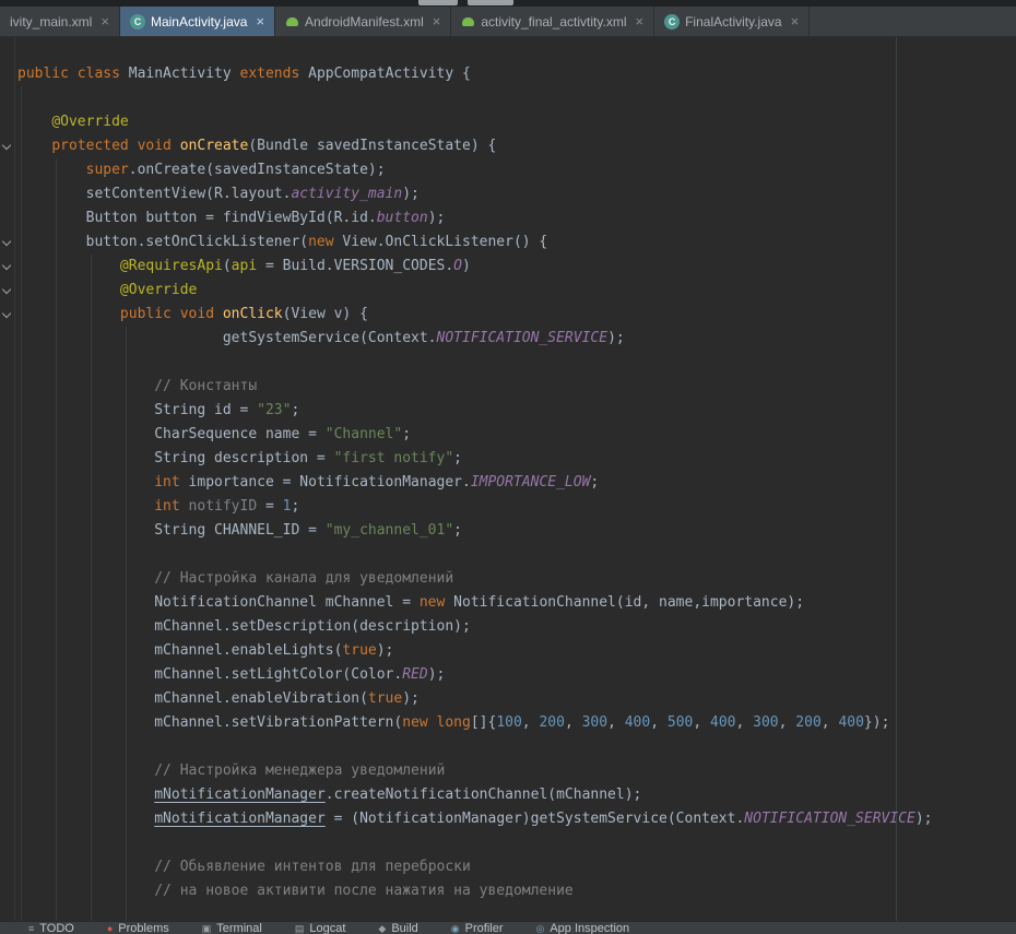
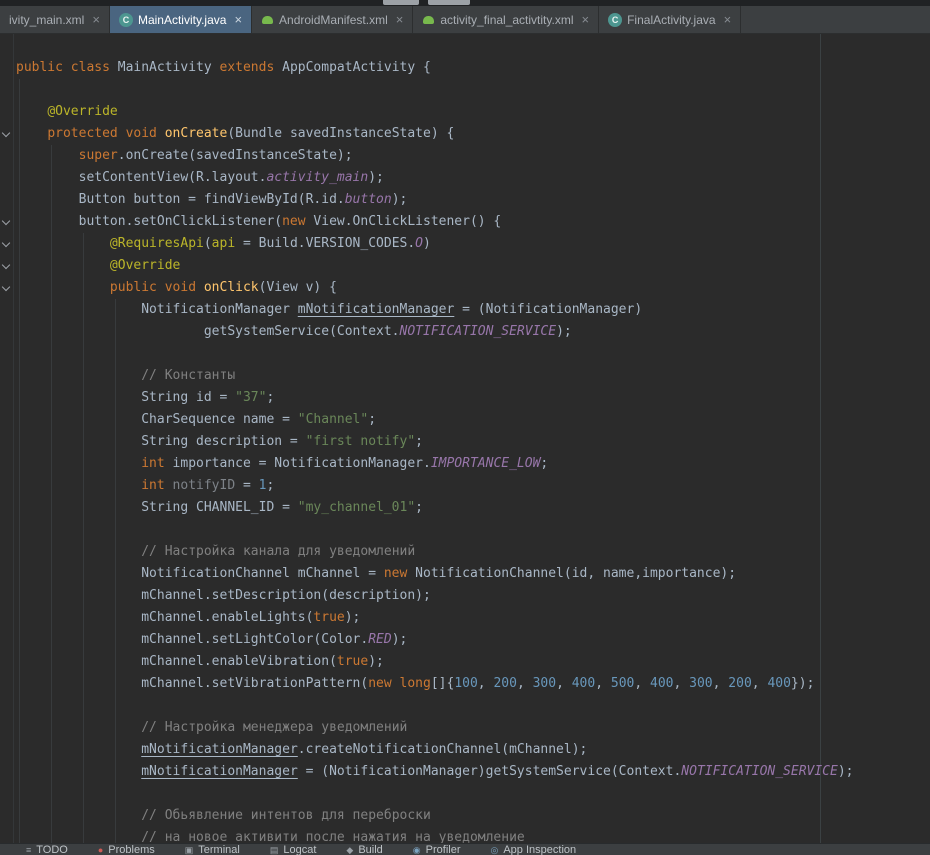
  ivity_main.xml
  ×
  C
  MainActivity.java
  ×
  AndroidManifest.xml
  ×
  activity_final_activtity.xml
  ×
  C
  FinalActivity.java
  ×
  public class MainActivity extends AppCompatActivity {
  @Override
  protected void onCreate(Bundle savedInstanceState) {
  super.onCreate(savedInstanceState);
  setContentView(R.layout.activity_main);
  Button button = findViewById(R.id.button);
  button.setOnClickListener(new View.OnClickListener() {
  @RequiresApi(api = Build.VERSION_CODES.O)
  @Override
  public void onClick(View v) {
+ NotificationManager mNotificationManager = (NotificationManager)
  getSystemService(Context.NOTIFICATION_SERVICE);
  // Константы
- String id = "23";
+ String id = "37";
  CharSequence name = "Channel";
  String description = "first notify";
  int importance = NotificationManager.IMPORTANCE_LOW;
  int notifyID = 1;
  String CHANNEL_ID = "my_channel_01";
  // Настройка канала для уведомлений
  NotificationChannel mChannel = new NotificationChannel(id, name,importance);
  mChannel.setDescription(description);
  mChannel.enableLights(true);
  mChannel.setLightColor(Color.RED);
  mChannel.enableVibration(true);
  mChannel.setVibrationPattern(new long[]{100, 200, 300, 400, 500, 400, 300, 200, 400});
  // Настройка менеджера уведомлений
  mNotificationManager.createNotificationChannel(mChannel);
  mNotificationManager = (NotificationManager)getSystemService(Context.NOTIFICATION_SERVICE);
  // Обьявление интентов для переброски
  // на новое активити после нажатия на уведомление
  ≡
  TODO
  ●
  Problems
  ▣
  Terminal
  ▤
  Logcat
  ◆
  Build
  ◉
  Profiler
  ◎
  App Inspection
